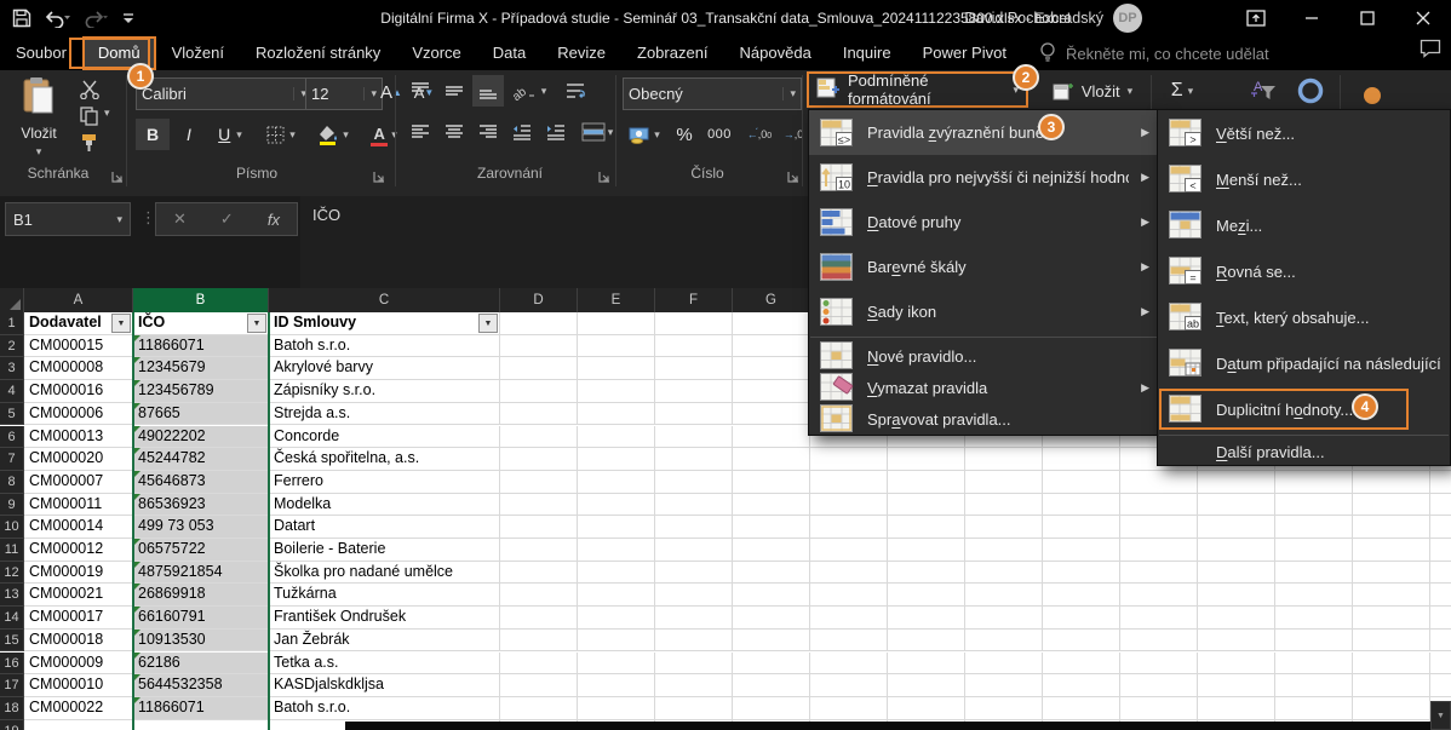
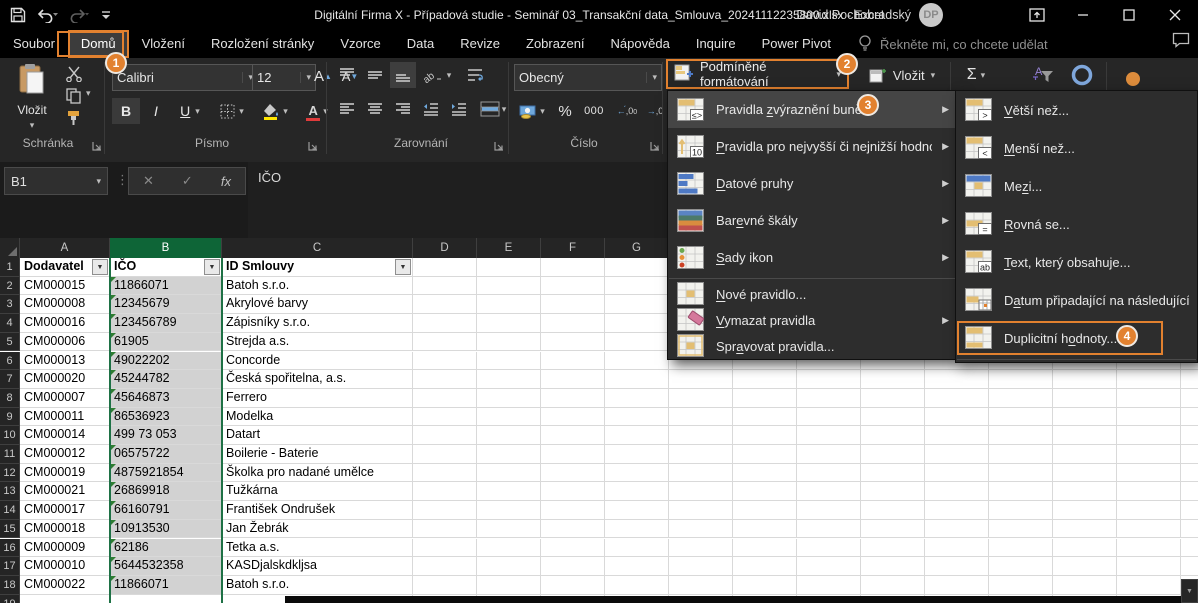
  A
  B
  C
  D
  E
  F
  G
  1
  Dodavatel
  IČO
  ID Smlouvy
  2
  CM000015
  11866071
  Batoh s.r.o.
  3
  CM000008
  12345679
  Akrylové barvy
  4
  CM000016
  123456789
  Zápisníky s.r.o.
  5
  CM000006
- 87665
+ 61905
  Strejda a.s.
  6
  CM000013
  49022202
  Concorde
  7
  CM000020
  45244782
  Česká spořitelna, a.s.
  8
  CM000007
  45646873
  Ferrero
  9
  CM000011
  86536923
  Modelka
  10
  CM000014
  499 73 053
  Datart
  11
  CM000012
  06575722
  Boilerie - Baterie
  12
  CM000019
  4875921854
  Školka pro nadané umělce
  13
  CM000021
  26869918
  Tužkárna
  14
  CM000017
  66160791
  František Ondrušek
  15
  CM000018
  10913530
  Jan Žebrák
  16
  CM000009
  62186
  Tetka a.s.
  17
  CM000010
  5644532358
  KASDjalskdkljsa
  18
  CM000022
  11866071
  Batoh s.r.o.
  Digitální Firma X - Případová studie - Seminář 03_Transakční data_Smlouva_20241112235800.xlsx - Excel
  David Pochobradský
  DP
  Soubor
  Domů
  Vložení
  Rozložení stránky
  Vzorce
  Data
  Revize
  Zobrazení
  Nápověda
  Inquire
  Power Pivot
  Řekněte mi, co chcete udělat
  Vložit
  ▾
  ▾
  Schránka
  Calibri
  ▾
  12
  ▾
  A
  ▲
  A
  ▼
  B
  I
  U
  ▾
  ▾
  ▾
  A
  Písmo
  ▾
  ▾
  Zarovnání
  Obecný
  ▾
  ▾
  %
  000
  ←,0
  →,0
  Číslo
  Podmíněné formátování
  ▾
  Vložit
  ▾
  Σ
  ▾
  A
  B1
  ▾
  ⋮
  ✕
  ✓
  fx
  IČO
  ≤>
  Pravidla zvýraznění bun
  ▶
  10
  Pravidla pro nejvyšší či nejnižší hodn
  ▶
  Datové pruhy
  ▶
  Barevné škály
  ▶
  Sady ikon
  ▶
  Nové pravidlo...
  Vymazat pravidla
  ▶
  Spravovat pravidla...
  >
  Větší než...
  <
  Menší než...
  Mezi...
  =
  Rovná se...
  ab
  Text, který obsahuje...
  Datum připadající na následující
  Duplicitní hodnoty..
- Další pravidla...
  1
  2
  3
  4
